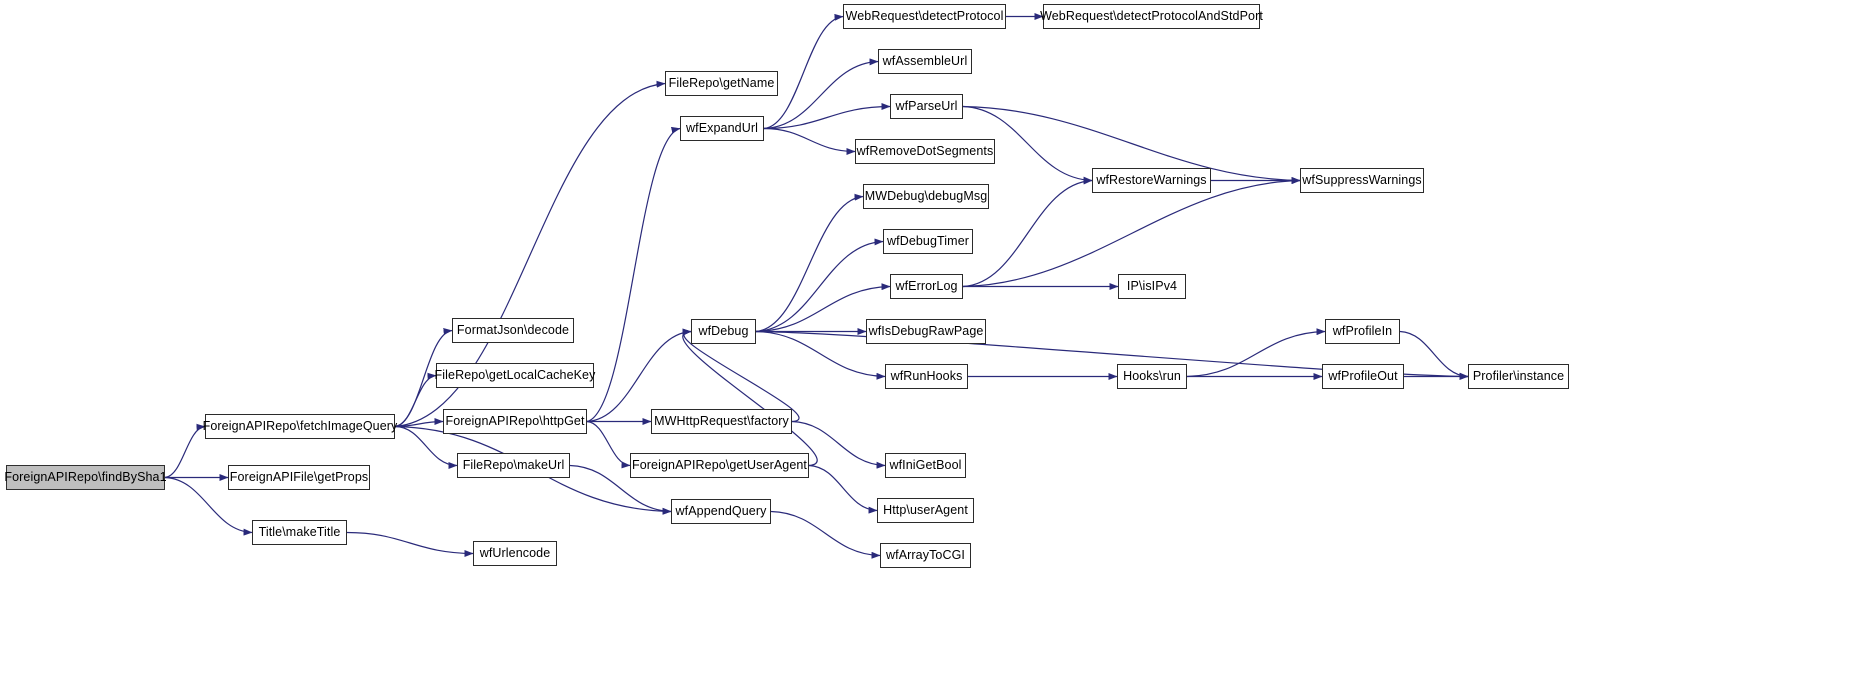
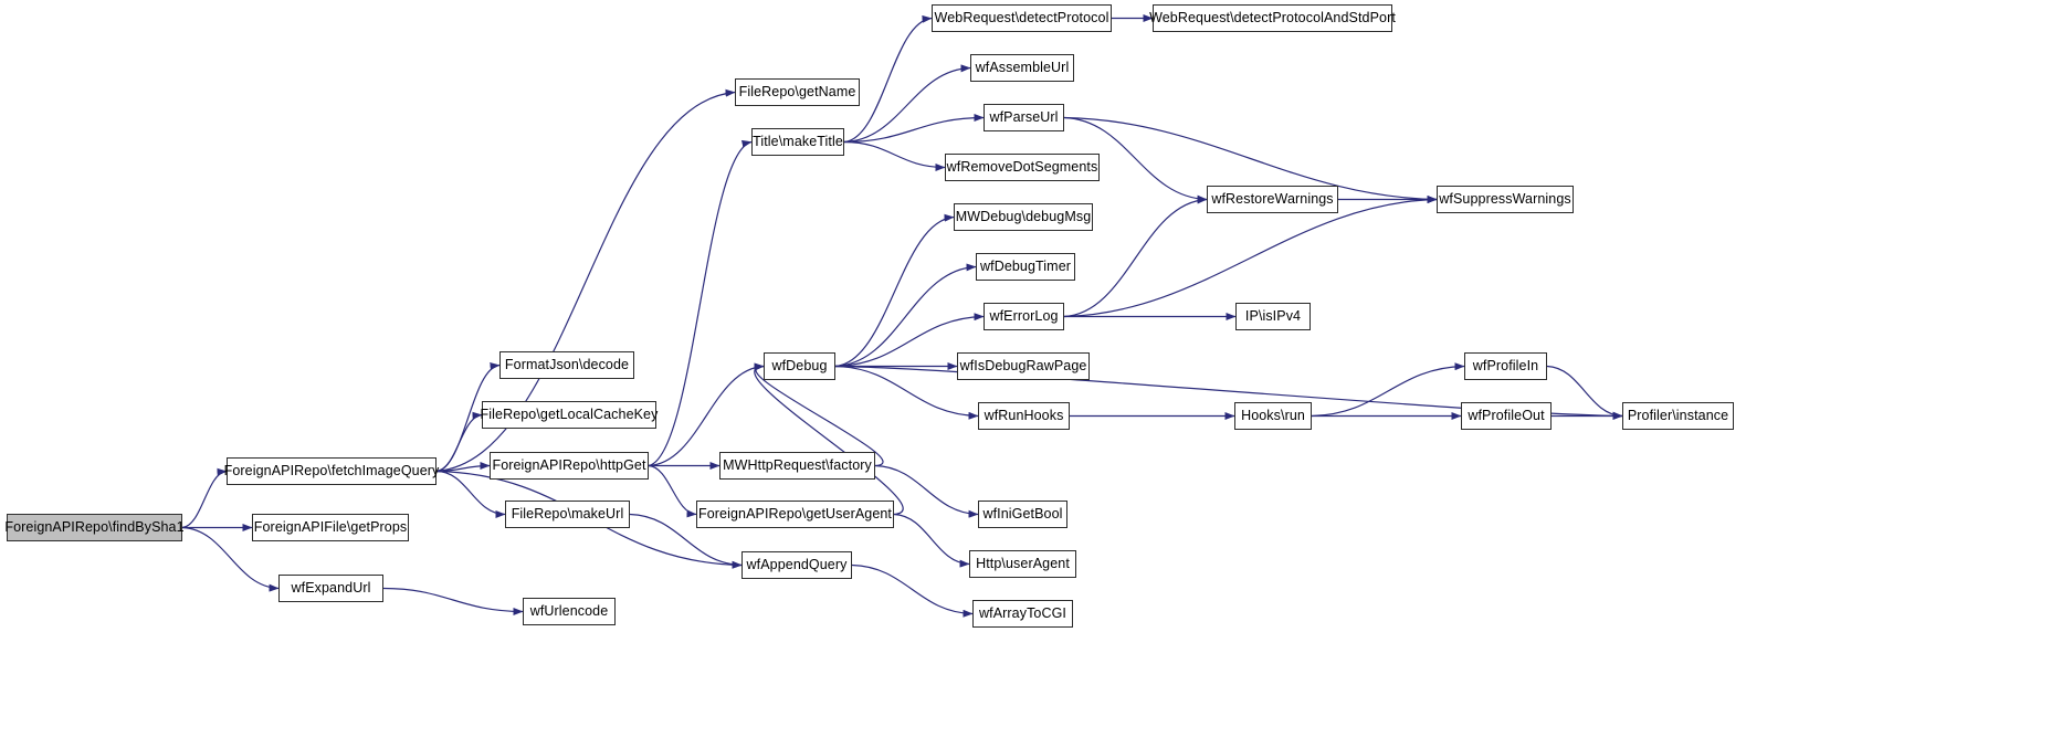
  ForeignAPIRepo\findBySha1
  ForeignAPIRepo\fetchImageQuery
  ForeignAPIFile\getProps
- Title\makeTitle
+ wfExpandUrl
  wfUrlencode
  FormatJson\decode
  FileRepo\getLocalCacheKey
  ForeignAPIRepo\httpGet
  FileRepo\makeUrl
  FileRepo\getName
- wfExpandUrl
+ Title\makeTitle
  WebRequest\detectProtocol
  WebRequest\detectProtocolAndStdPort
  wfAssembleUrl
  wfParseUrl
  wfRemoveDotSegments
  wfRestoreWarnings
  wfSuppressWarnings
  MWDebug\debugMsg
  wfDebugTimer
  wfErrorLog
  IP\isIPv4
  wfDebug
  wfIsDebugRawPage
  wfRunHooks
  Hooks\run
  wfProfileIn
  wfProfileOut
  Profiler\instance
  MWHttpRequest\factory
  ForeignAPIRepo\getUserAgent
  wfAppendQuery
  wfIniGetBool
  Http\userAgent
  wfArrayToCGI
